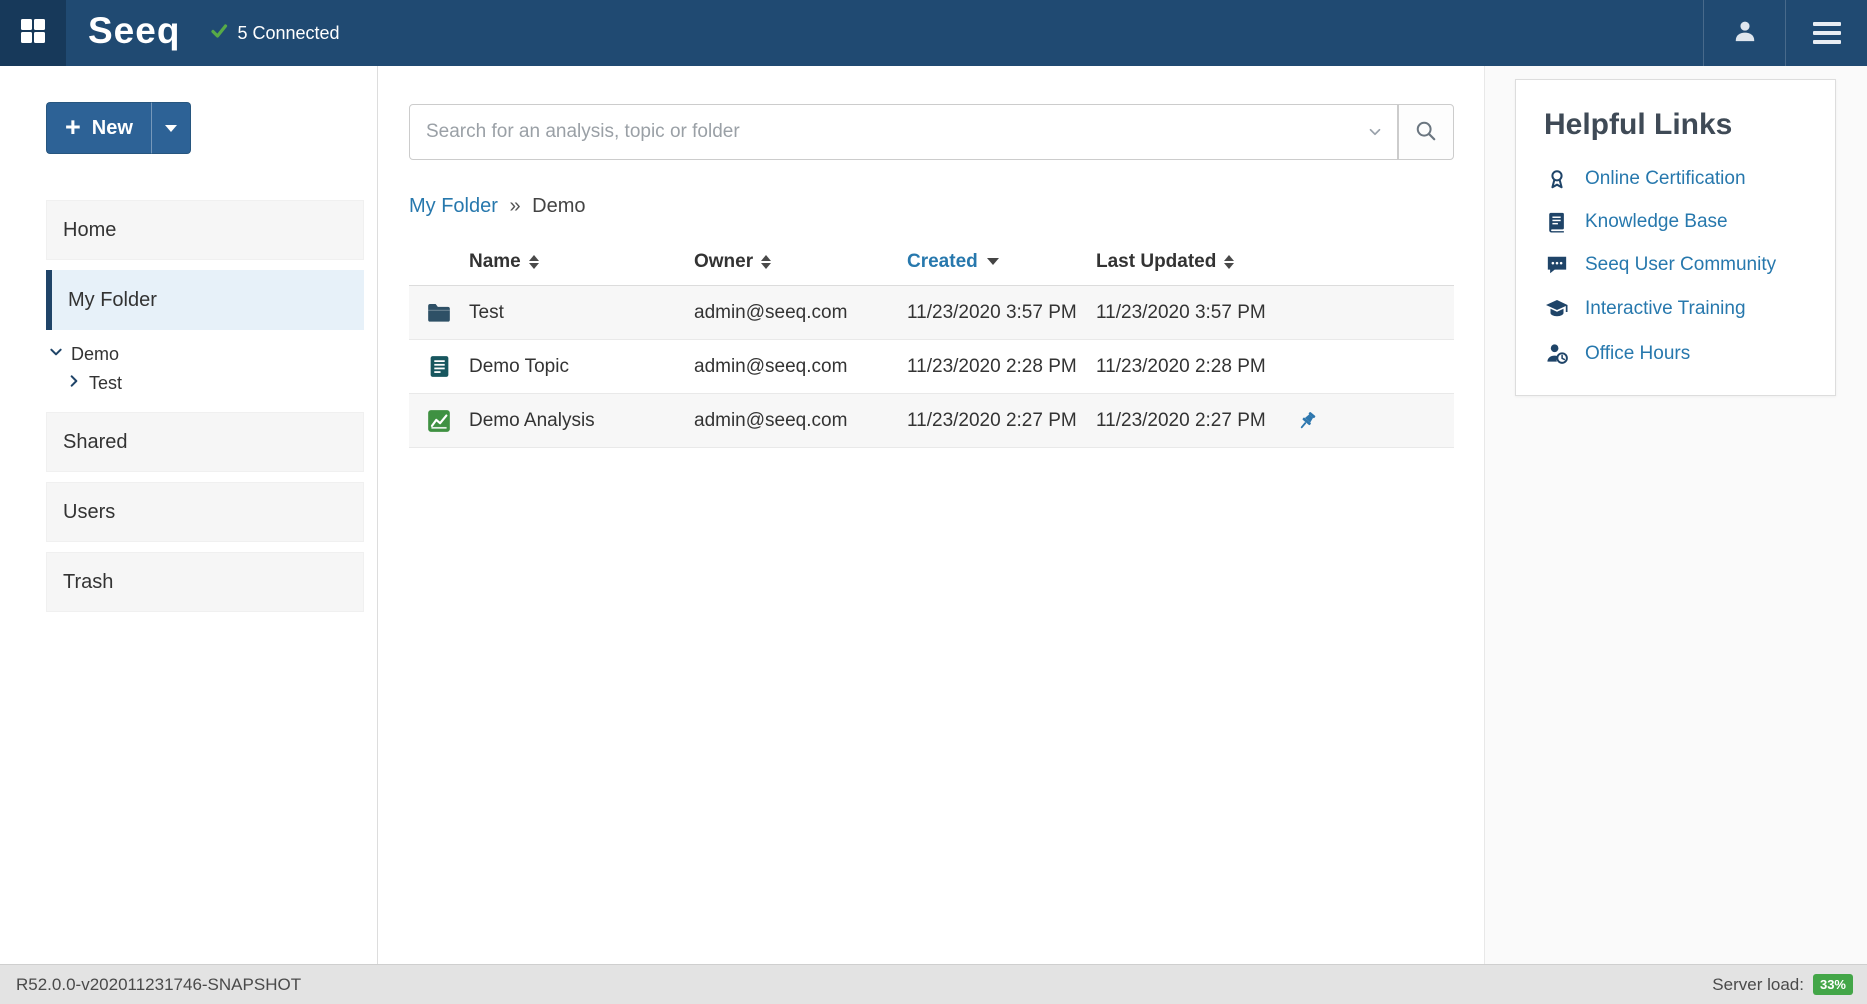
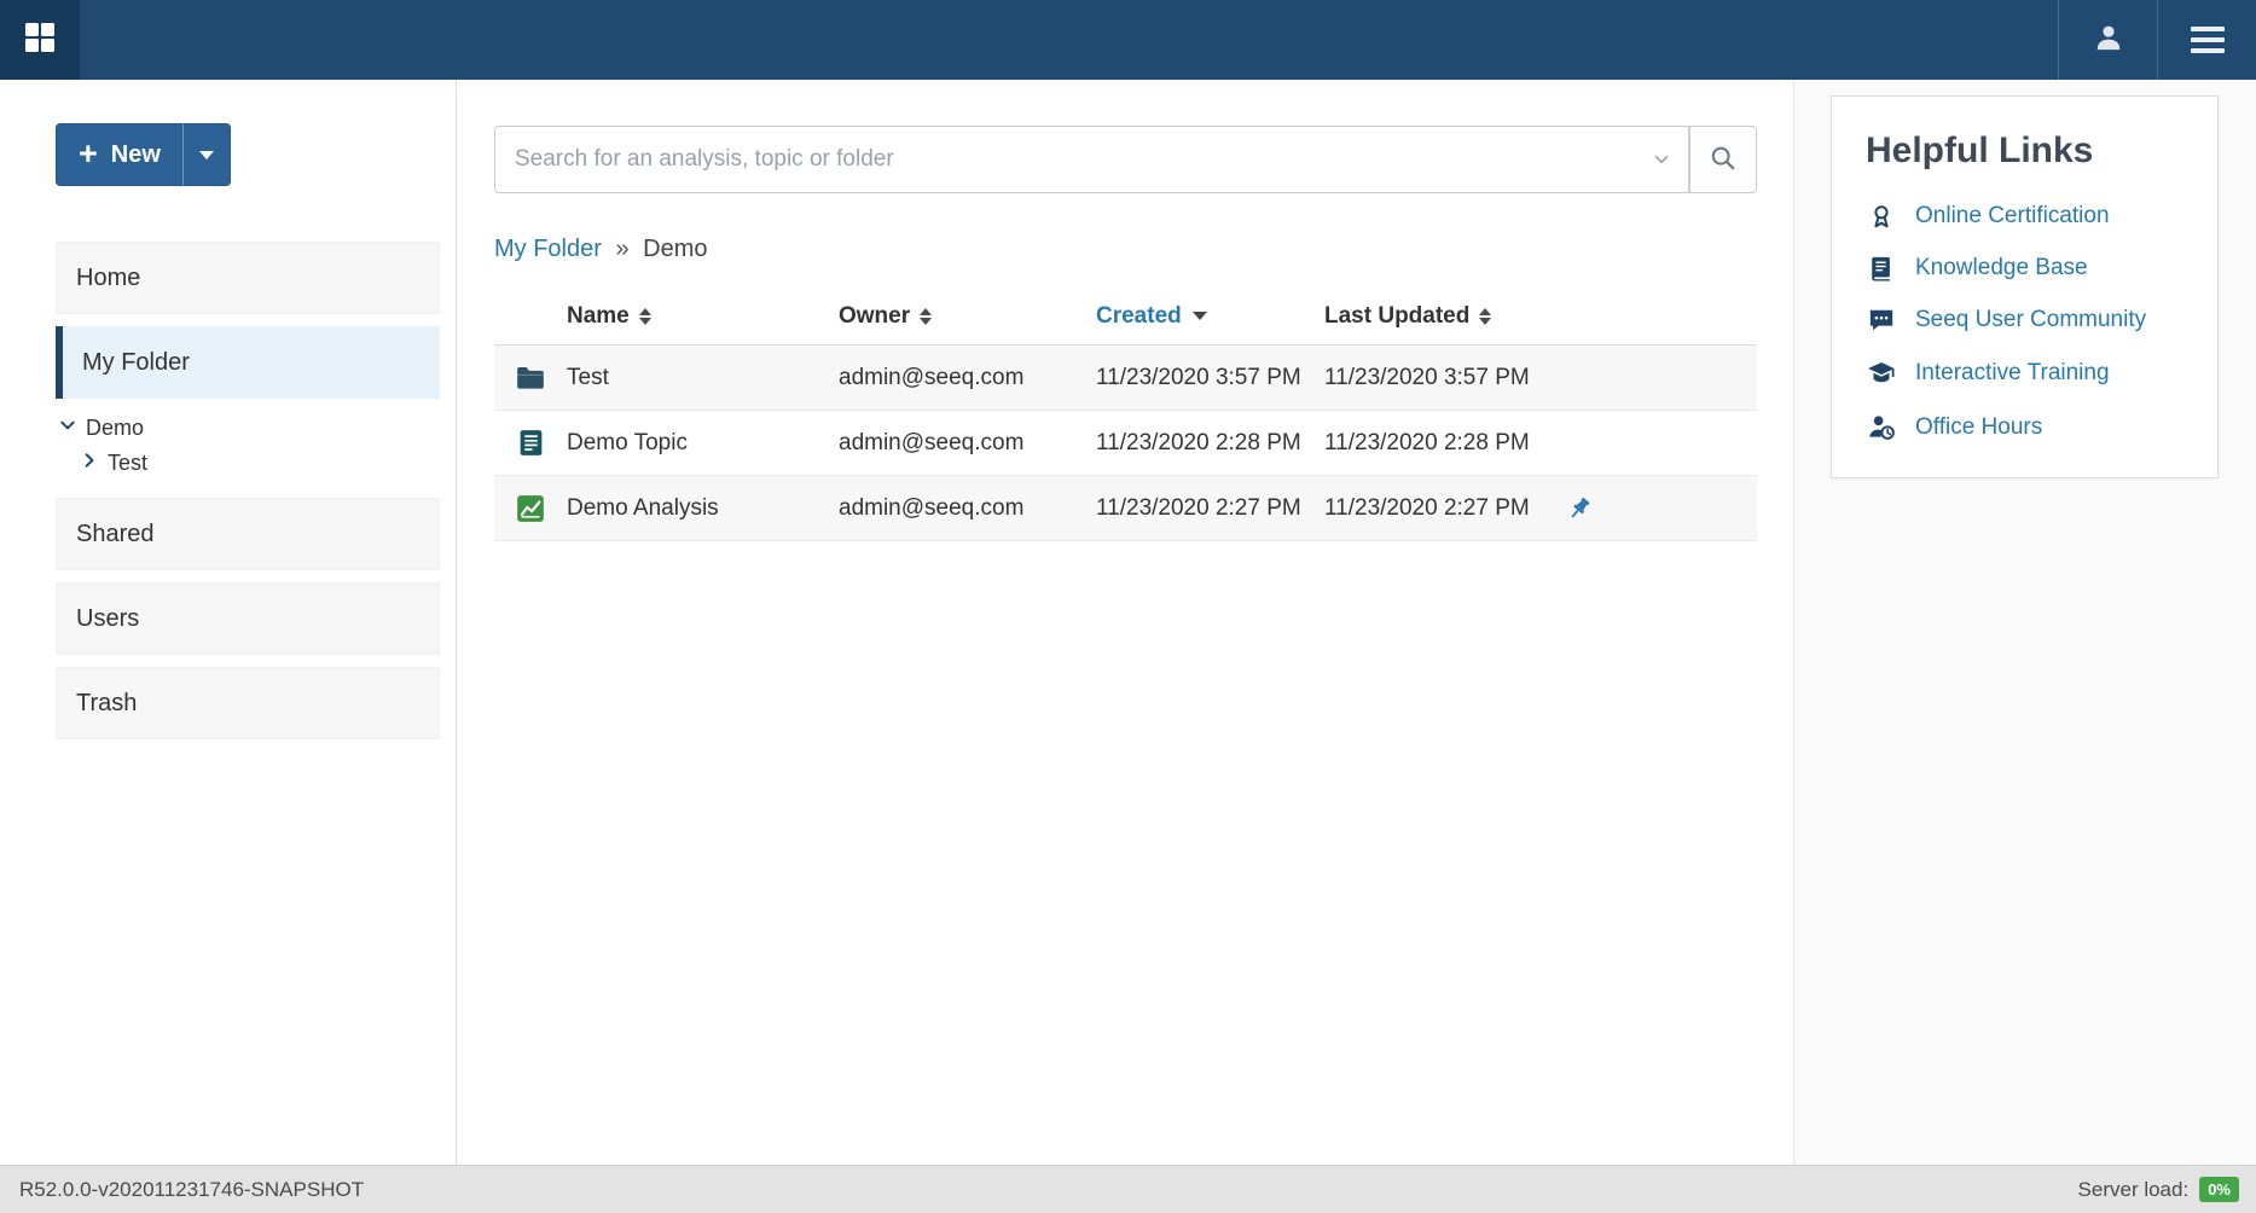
- Seeq
- 5 Connected
  +
  New
  Home
  My Folder
  Demo
  Test
  Shared
  Users
  Trash
  Search for an analysis, topic or folder
  My Folder » Demo
  Name
  Owner
  Created
  Last Updated
  Test
  admin@seeq.com
  11/23/2020 3:57 PM
  11/23/2020 3:57 PM
  Demo Topic
  admin@seeq.com
  11/23/2020 2:28 PM
  11/23/2020 2:28 PM
  Demo Analysis
  admin@seeq.com
  11/23/2020 2:27 PM
  11/23/2020 2:27 PM
  Helpful Links
  Online Certification
  Knowledge Base
  Seeq User Community
  Interactive Training
  Office Hours
  R52.0.0-v202011231746-SNAPSHOT
  Server load:
- 33%
+ 0%
